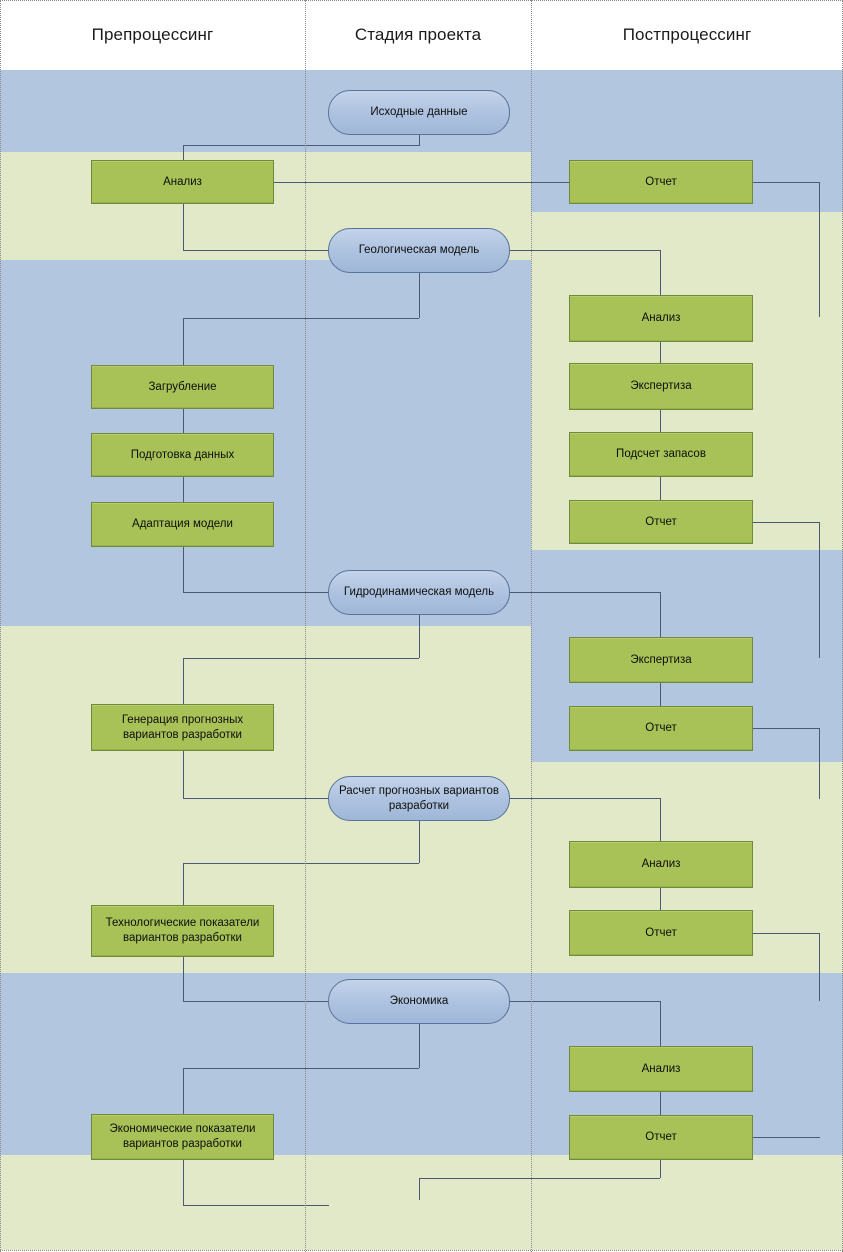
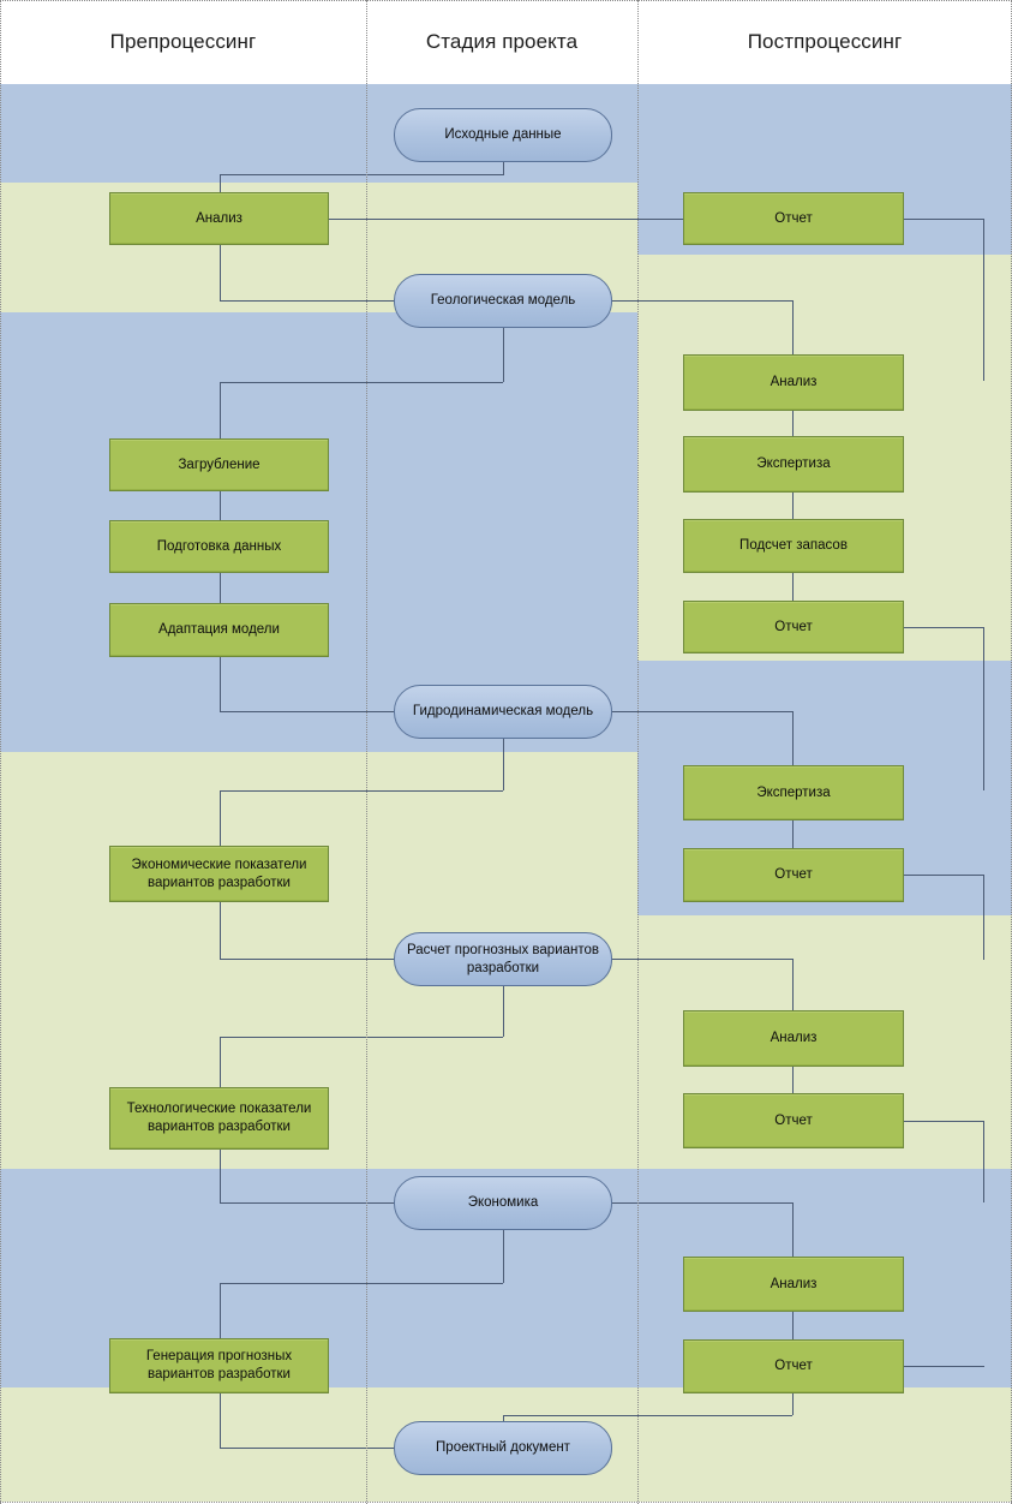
  Препроцессинг
  Стадия проекта
  Постпроцессинг
  Исходные данные
  Геологическая модель
  Гидродинамическая модель
  Расчет прогнозных вариантов разработки
  Экономика
+ Проектный документ
  Анализ
  Загрубление
  Подготовка данных
  Адаптация модели
- Генерация прогнозных вариантов разработки
+ Экономические показатели вариантов разработки
  Технологические показатели вариантов разработки
- Экономические показатели вариантов разработки
+ Генерация прогнозных вариантов разработки
  Отчет
  Анализ
  Экспертиза
  Подсчет запасов
  Отчет
  Экспертиза
  Отчет
  Анализ
  Отчет
  Анализ
  Отчет
